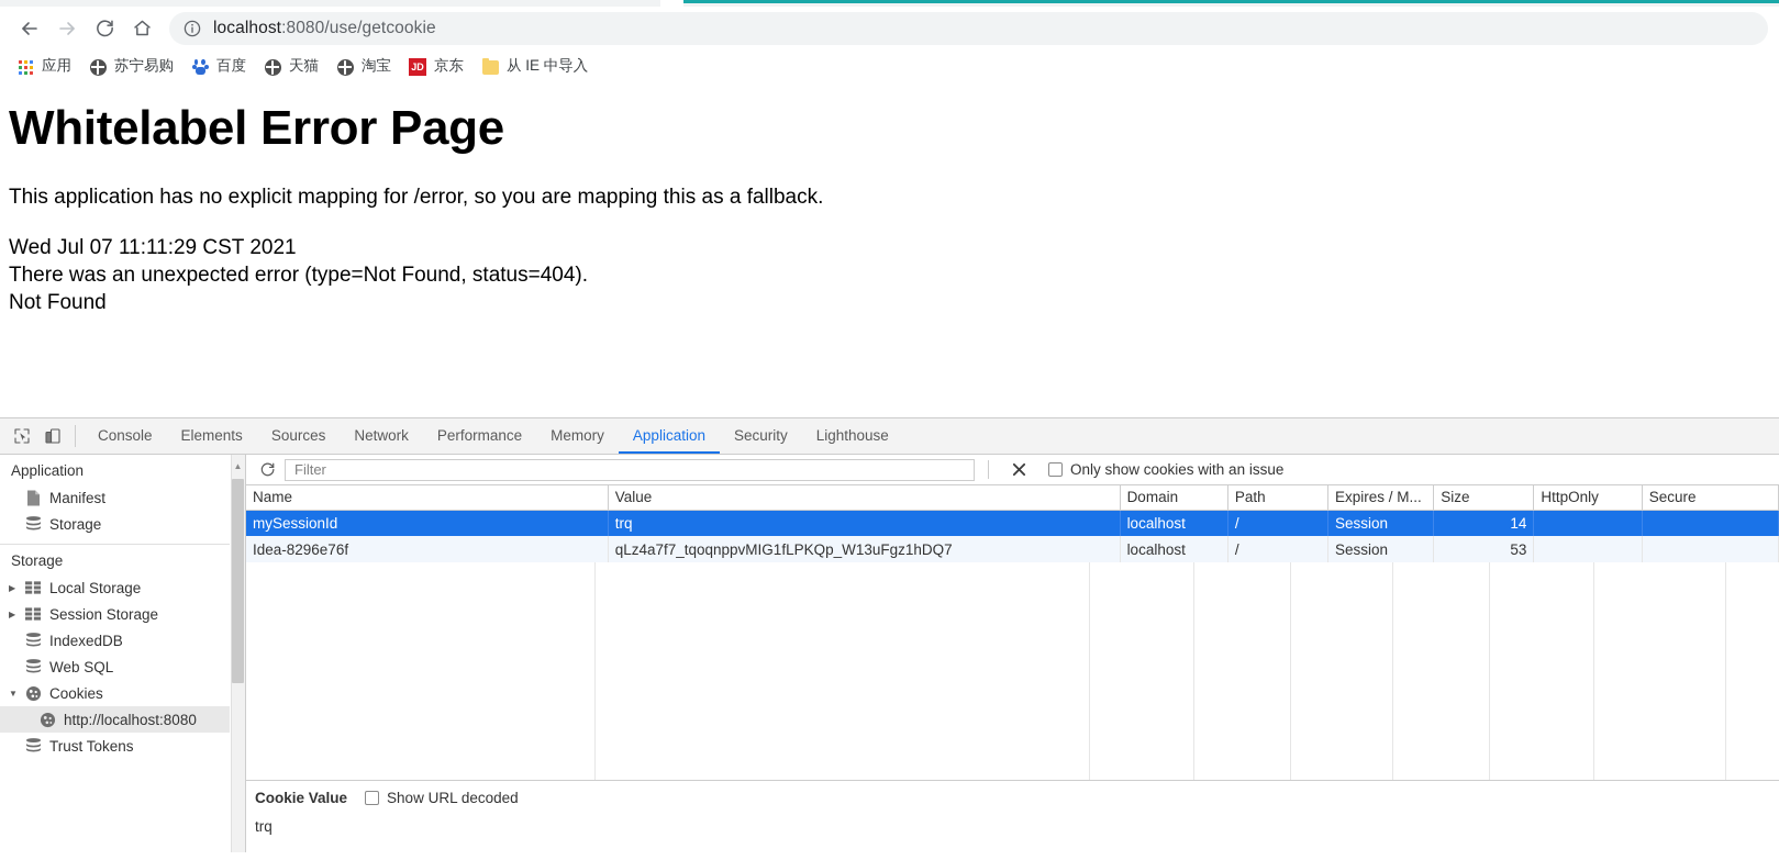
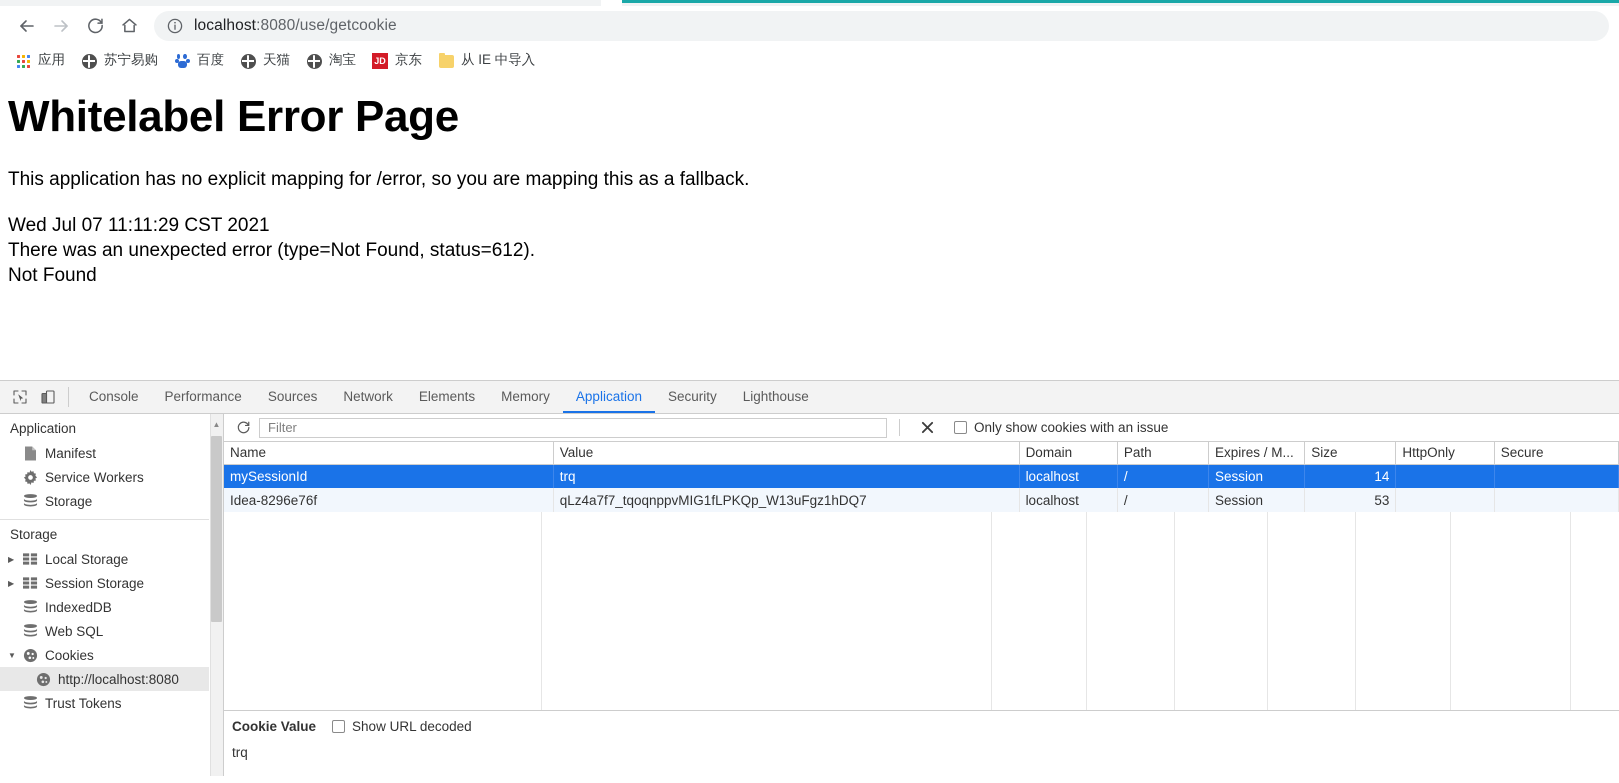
  localhost:8080/use/getcookie
  应用
  苏宁易购
  百度
  天猫
  淘宝
  JD
  京东
  从 IE 中导入
  Whitelabel Error Page
  This application has no explicit mapping for /error, so you are mapping this as a fallback.
  Wed Jul 07 11:11:29 CST 2021
- There was an unexpected error (type=Not Found, status=404).
+ There was an unexpected error (type=Not Found, status=612).
  Not Found
  Console
- Elements
+ Performance
  Sources
  Network
- Performance
+ Elements
  Memory
  Application
  Security
  Lighthouse
  Application
  Manifest
+ Service Workers
  Storage
  Storage
  ▶
  Local Storage
  ▶
  Session Storage
  IndexedDB
  Web SQL
  ▼
  Cookies
  http://localhost:8080
  Trust Tokens
  ▲
  Filter
  Only show cookies with an issue
  Name	Value	Domain	Path	Expires / M...	Size	HttpOnly	Secure
  mySessionId	trq	localhost	/	Session	14
  Idea-8296e76f	qLz4a7f7_tqoqnppvMIG1fLPKQp_W13uFgz1hDQ7	localhost	/	Session	53
  Cookie Value
  Show URL decoded
  trq
